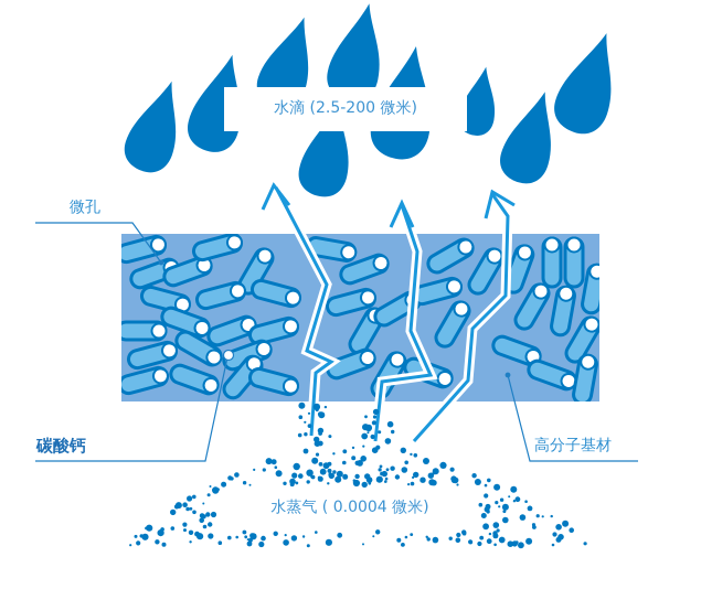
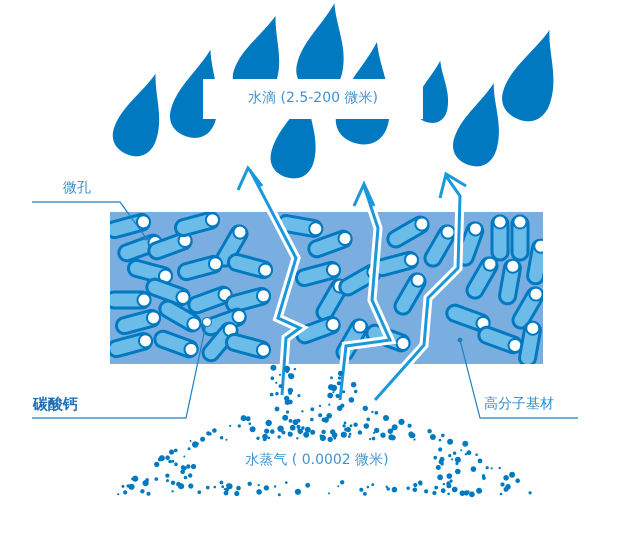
  水滴 (2.5-200 微米)
  微孔
  碳酸钙
  高分子基材
- 水蒸气 ( 0.0004 微米)
+ 水蒸气 ( 0.0002 微米)
